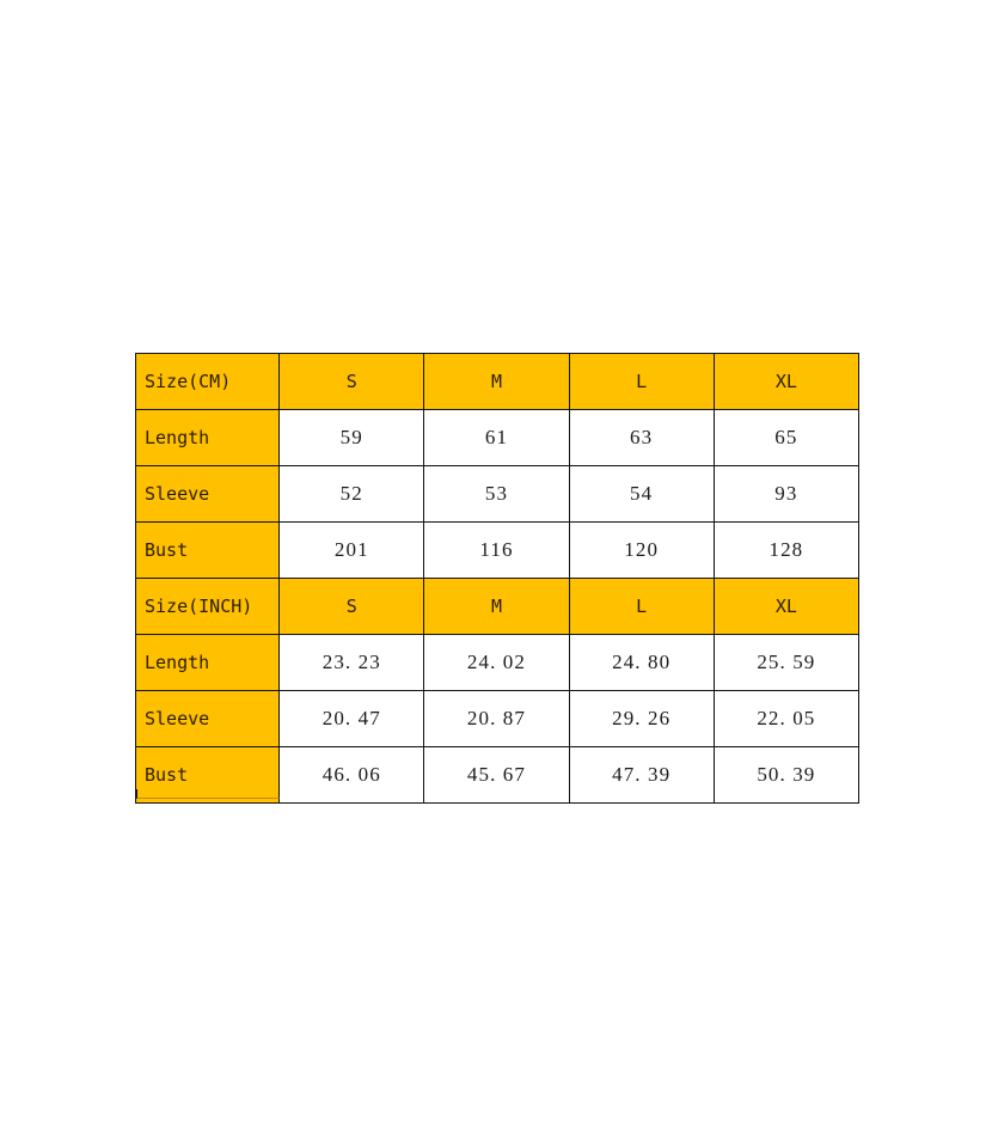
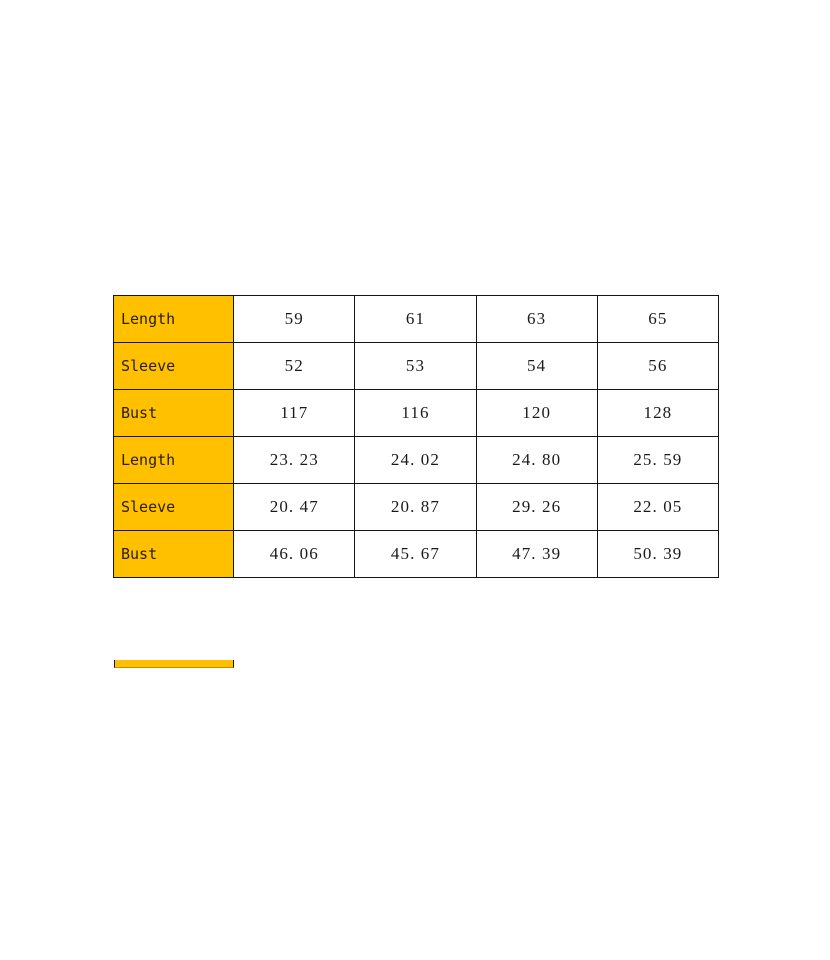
- Size(CM)	S	M	L	XL
  Length	59	61	63	65
- Sleeve	52	53	54	93
+ Sleeve	52	53	54	56
- Bust	201	116	120	128
+ Bust	117	116	120	128
- Size(INCH)	S	M	L	XL
  Length	23. 23	24. 02	24. 80	25. 59
  Sleeve	20. 47	20. 87	29. 26	22. 05
  Bust	46. 06	45. 67	47. 39	50. 39
